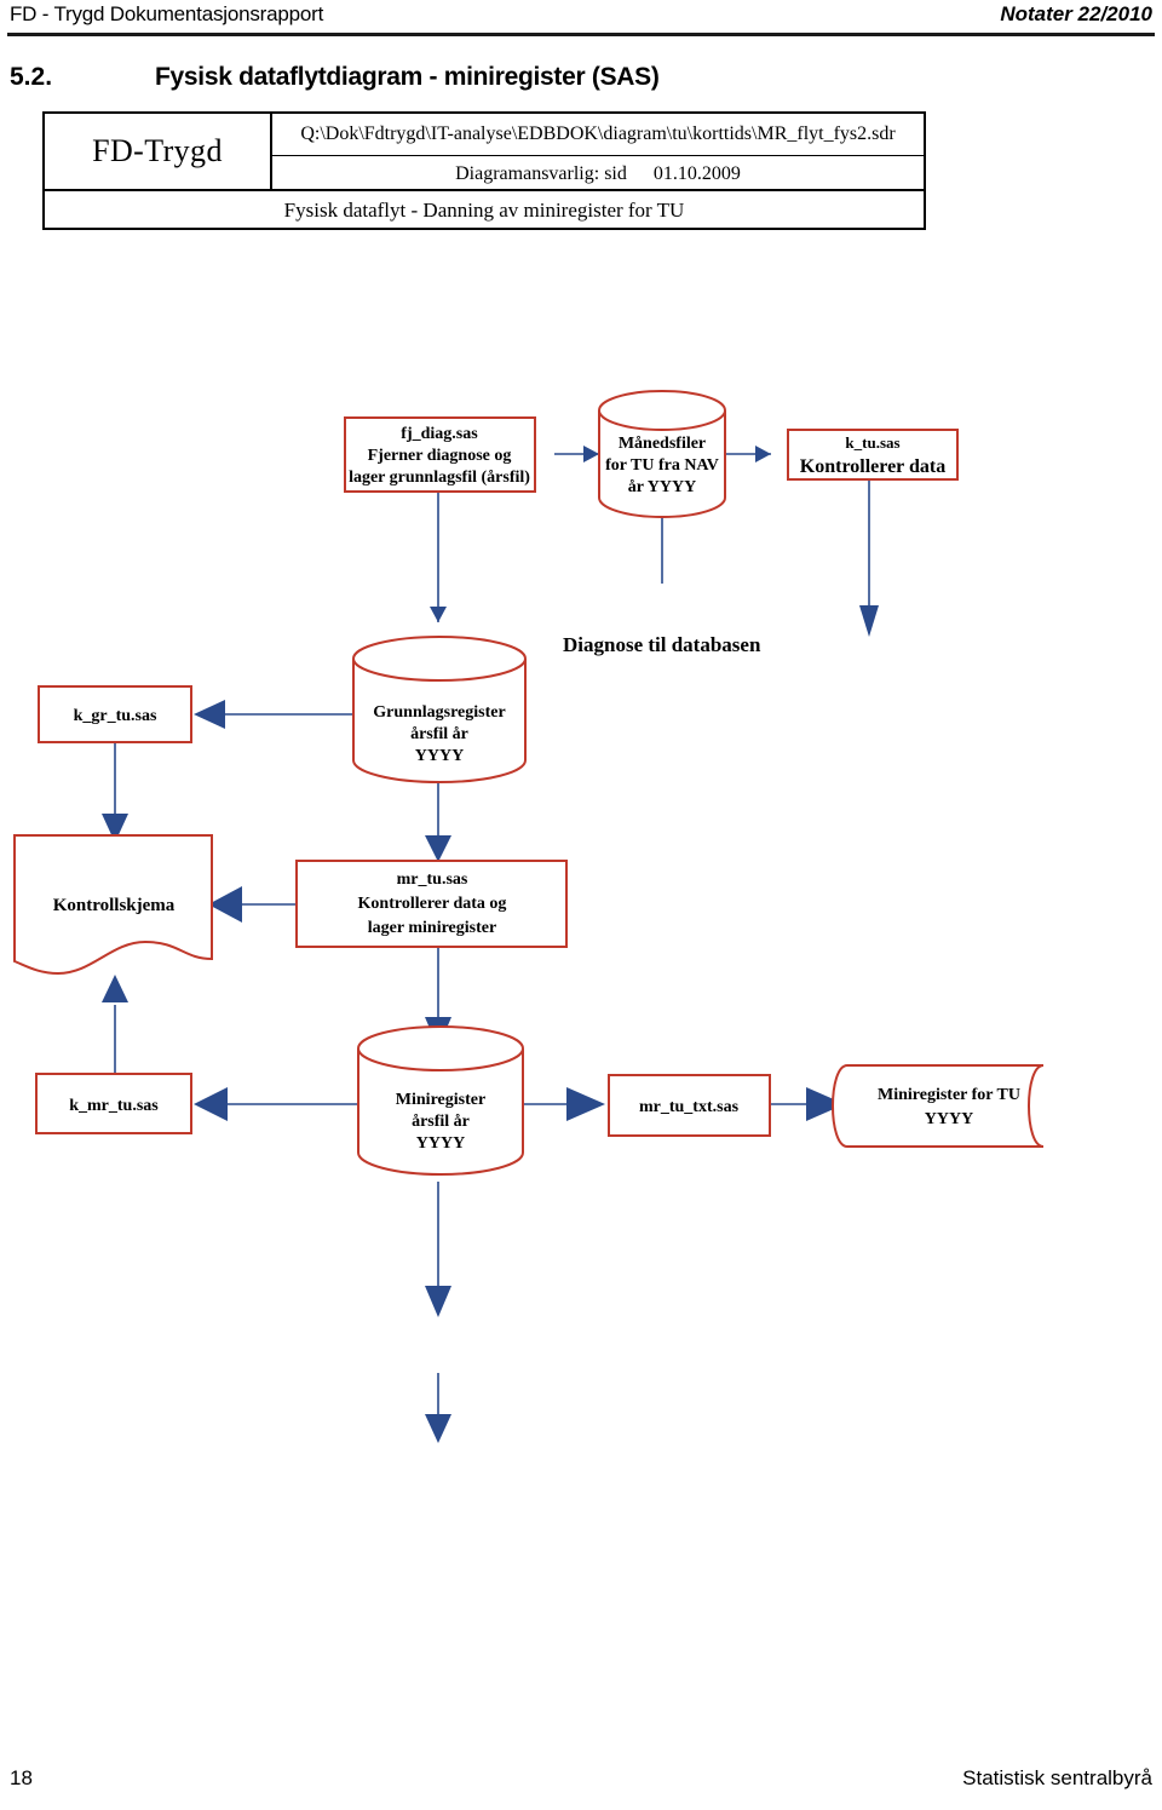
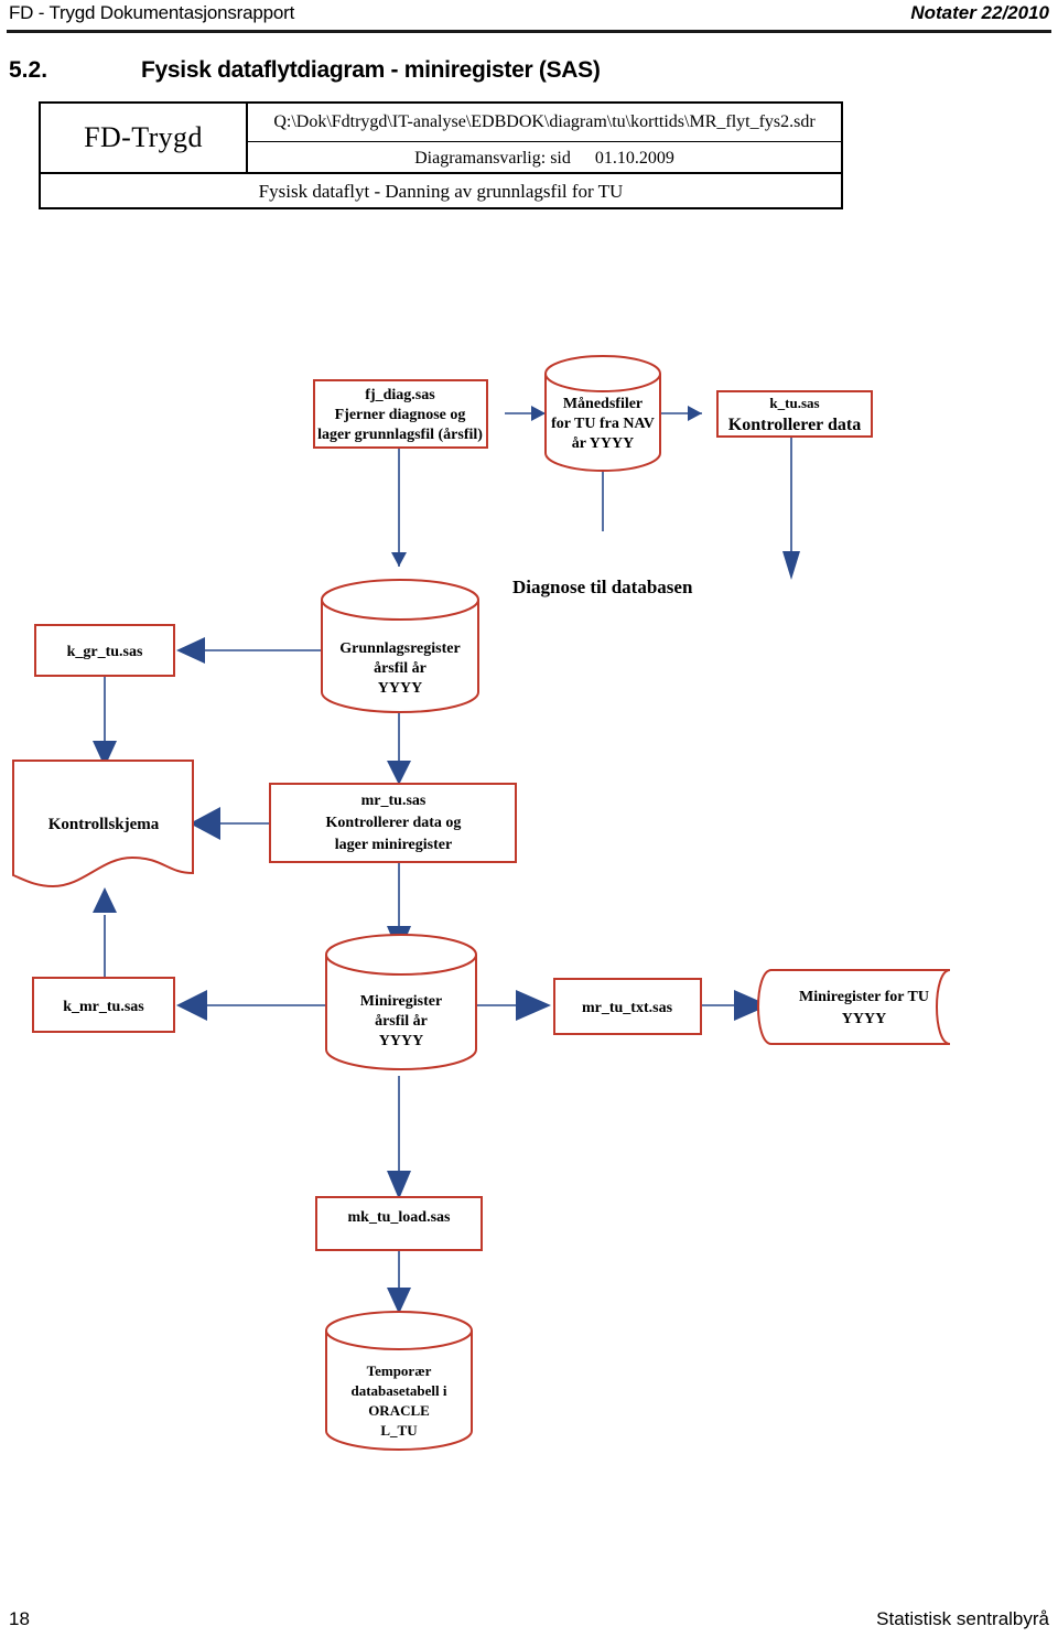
  FD - Trygd Dokumentasjonsrapport
  Notater 22/2010
  5.2.
  Fysisk dataflytdiagram - miniregister (SAS)
  FD-Trygd
  Q:\Dok\Fdtrygd\IT-analyse\EDBDOK\diagram\tu\korttids\MR_flyt_fys2.sdr
  Diagramansvarlig: sid
  01.10.2009
- Fysisk dataflyt - Danning av miniregister for TU
+ Fysisk dataflyt - Danning av grunnlagsfil for TU
  fj_diag.sas
  Fjerner diagnose og
  lager grunnlagsfil (årsfil)
  Månedsfiler
  for TU fra NAV
  år YYYY
  k_tu.sas
  Kontrollerer data
  Diagnose til databasen
  Grunnlagsregister
  årsfil år
  YYYY
  k_gr_tu.sas
  Kontrollskjema
  mr_tu.sas
  Kontrollerer data og
  lager miniregister
  k_mr_tu.sas
  Miniregister
  årsfil år
  YYYY
  mr_tu_txt.sas
  Miniregister for TU
  YYYY
+ mk_tu_load.sas
+ Temporær
+ databasetabell i
+ ORACLE
+ L_TU
  18
  Statistisk sentralbyrå
